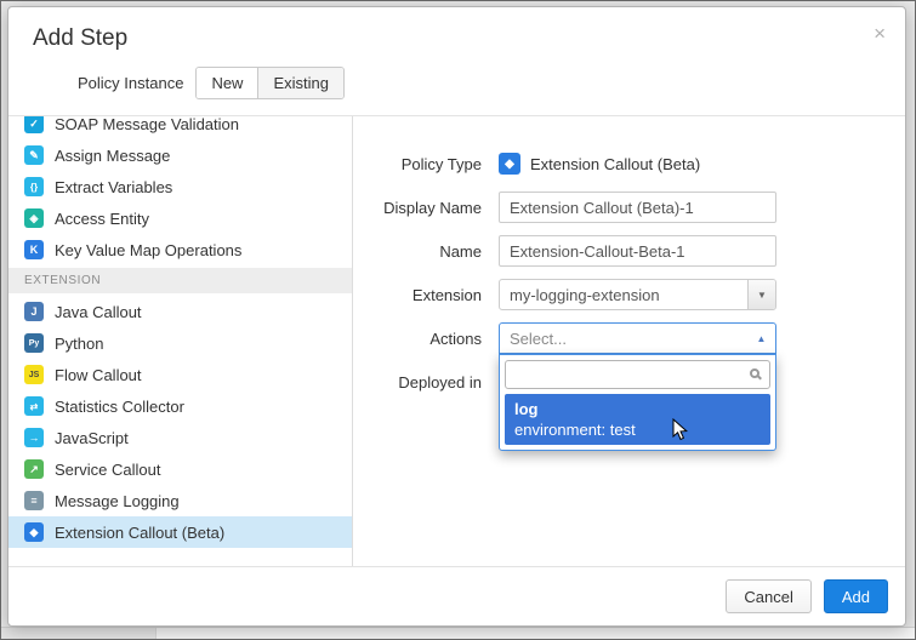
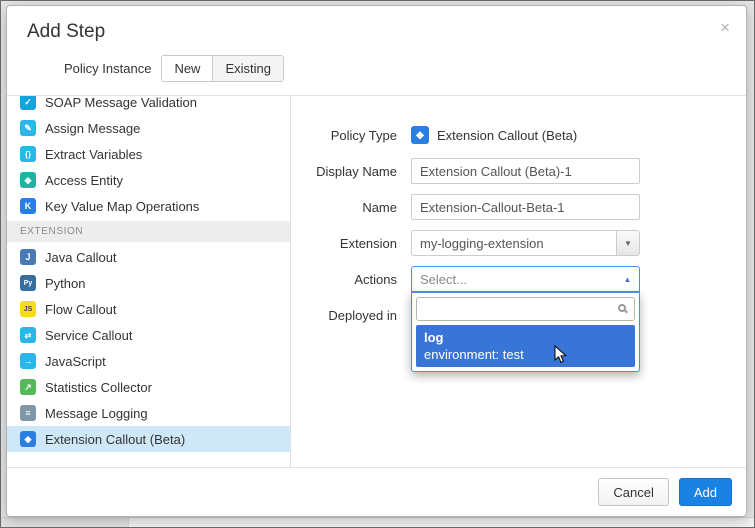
  Add Step
  ×
  Policy Instance
  New
  Existing
  SOAP Message Validation
  Assign Message
  Extract Variables
  Access Entity
  Key Value Map Operations
  EXTENSION
  Java Callout
  Python
  Flow Callout
- Statistics Collector
+ Service Callout
  JavaScript
- Service Callout
+ Statistics Collector
  Message Logging
  Extension Callout (Beta)
  Policy Type
  Extension Callout (Beta)
  Display Name
  Extension Callout (Beta)-1
  Name
  Extension-Callout-Beta-1
  Extension
  my-logging-extension
  Actions
  Select...
  log
  environment: test
  Deployed in
  Cancel
  Add
